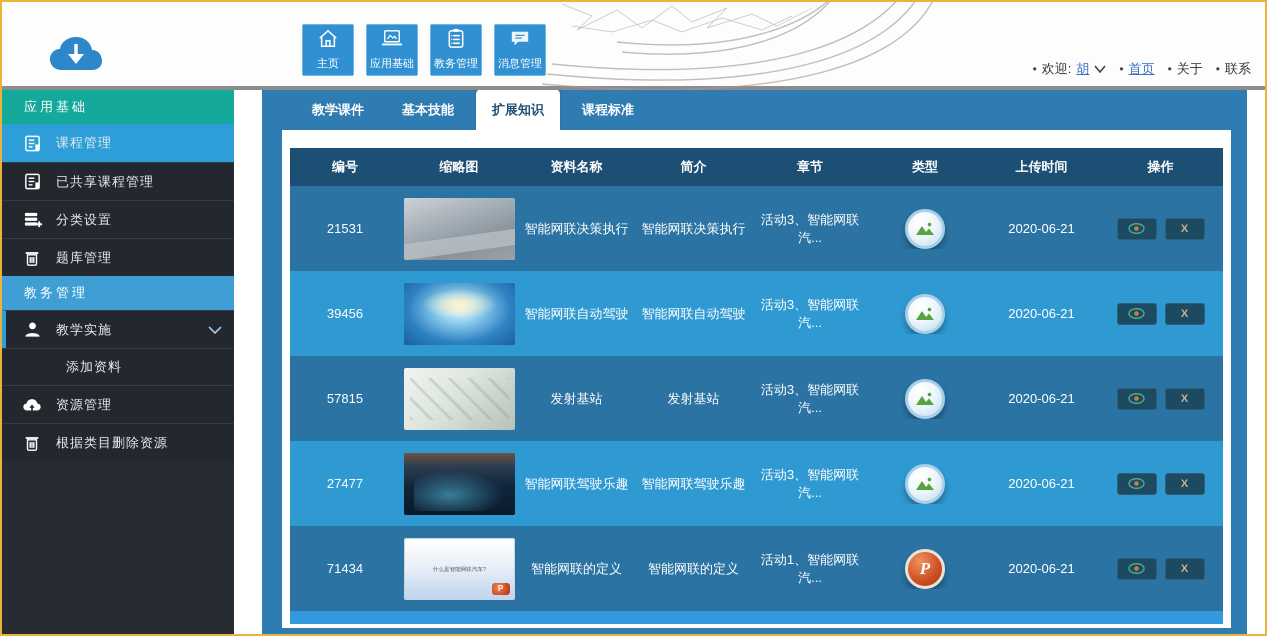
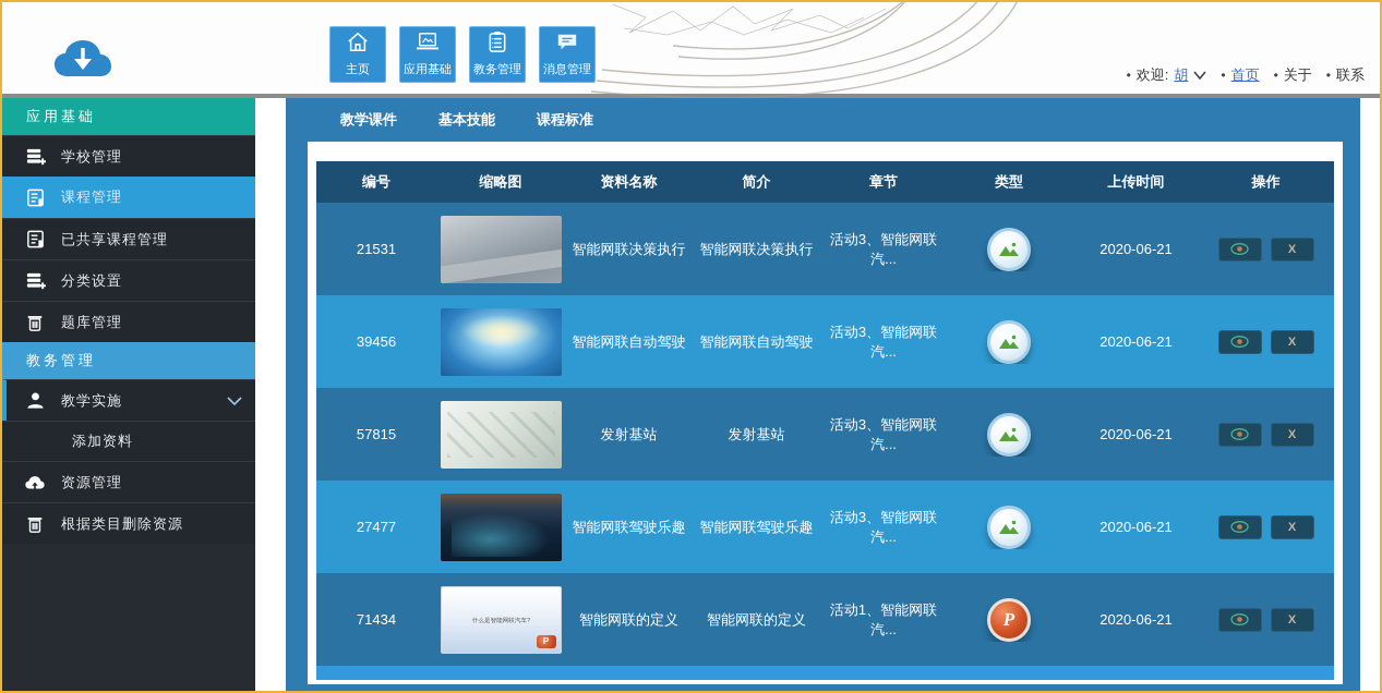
  主页
  应用基础
  教务管理
  消息管理
  •
  欢迎:
  胡
  •
  首页
  •
  关于
  •
  联系
  应用基础
+ 学校管理
  课程管理
  已共享课程管理
  分类设置
  题库管理
  教务管理
  教学实施
  添加资料
  资源管理
  根据类目删除资源
  教学课件
  基本技能
- 扩展知识
  课程标准
  编号
  缩略图
  资料名称
  简介
  章节
  类型
  上传时间
  操作
  21531
  智能网联决策执行
  智能网联决策执行
  活动3、智能网联汽...
  2020-06-21
  X
  39456
  智能网联自动驾驶
  智能网联自动驾驶
  活动3、智能网联汽...
  2020-06-21
  X
  57815
  发射基站
  发射基站
  活动3、智能网联汽...
  2020-06-21
  X
  27477
  智能网联驾驶乐趣
  智能网联驾驶乐趣
  活动3、智能网联汽...
  2020-06-21
  X
  71434
  P
  智能网联的定义
  智能网联的定义
  活动1、智能网联汽...
  P
  2020-06-21
  X
